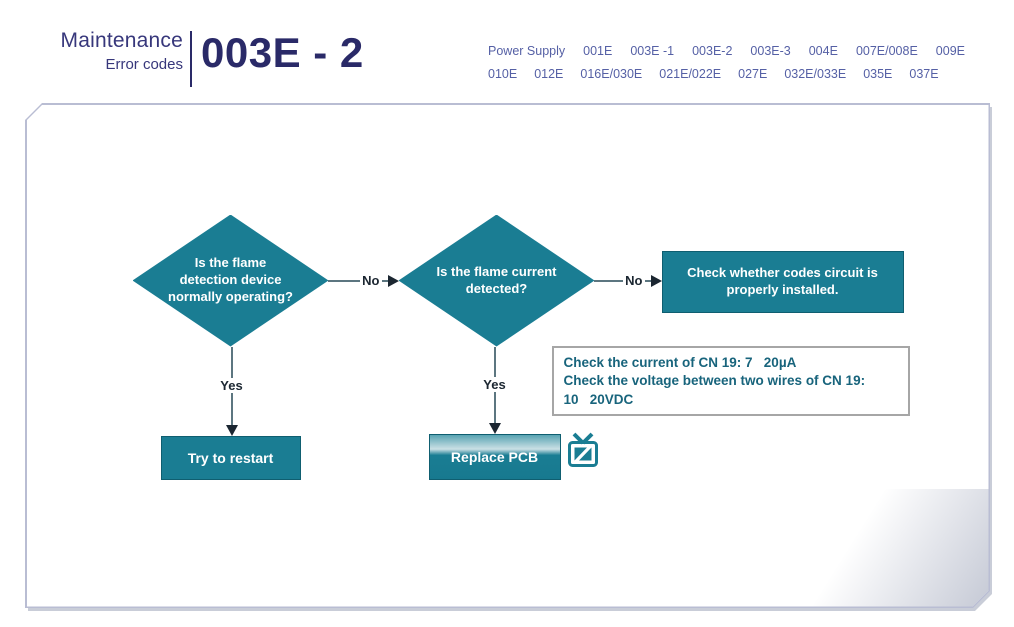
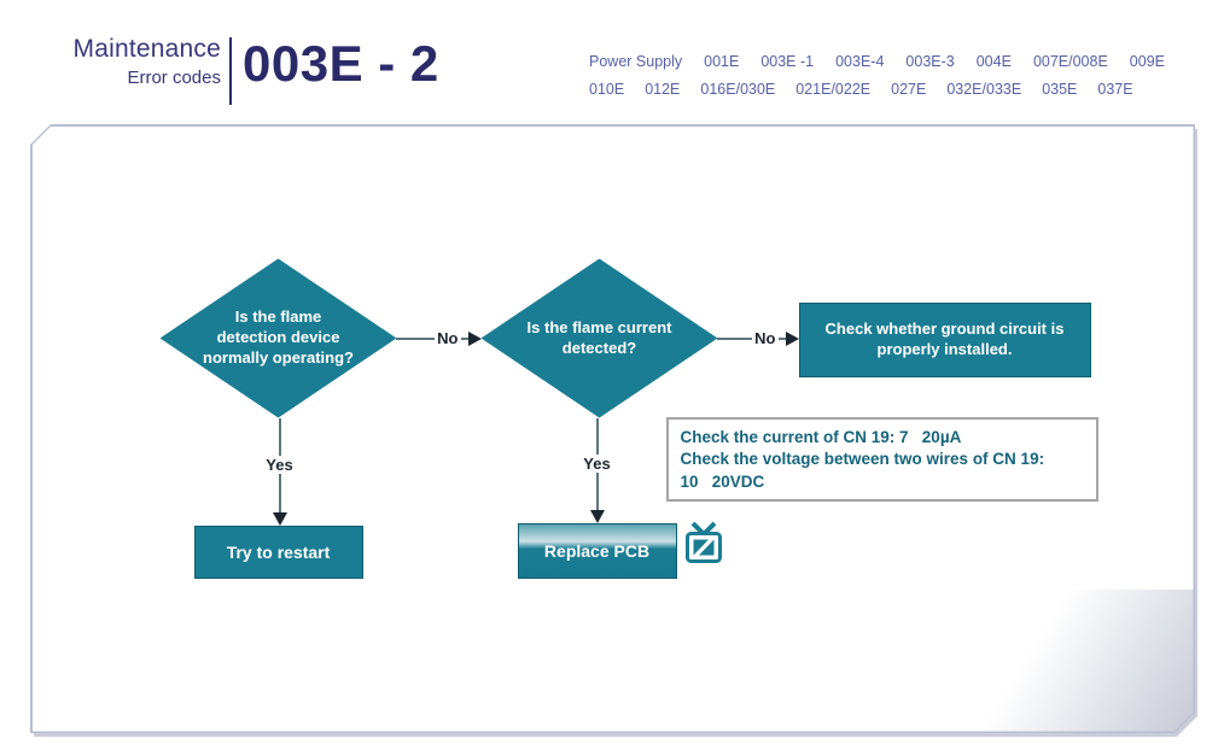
  Maintenance
  Error codes
  003E - 2
  Power Supply
  001E
  003E -1
- 003E-2
+ 003E-4
  003E-3
  004E
  007E/008E
  009E
  010E
  012E
  016E/030E
  021E/022E
  027E
  032E/033E
  035E
  037E
  Is the flame detection device normally operating?
  Is the flame current detected?
  No
  No
  Yes
  Yes
- Check whether codes circuit is
+ Check whether ground circuit is
  properly installed.
  Check the current of CN 19: 7 20µA
  Check the voltage between two wires of CN 19:
  10 20VDC
  Try to restart
  Replace PCB
